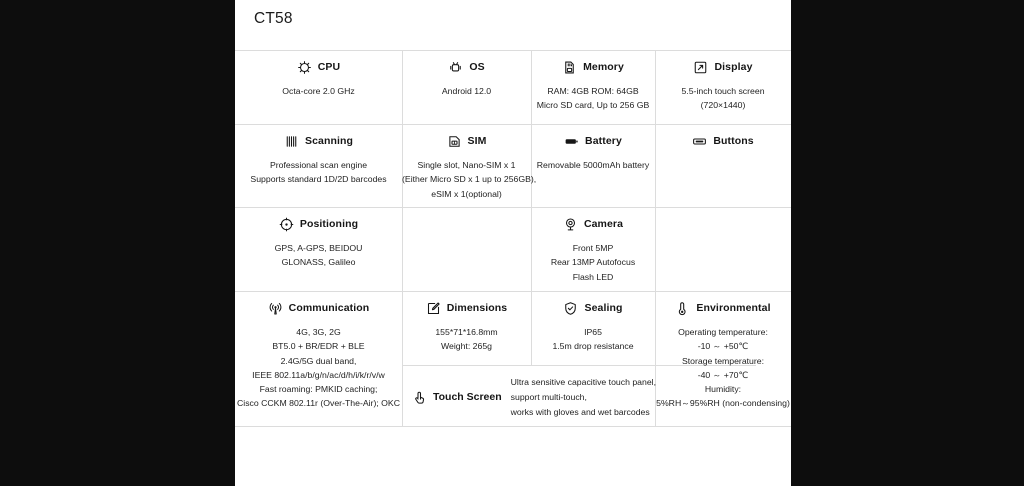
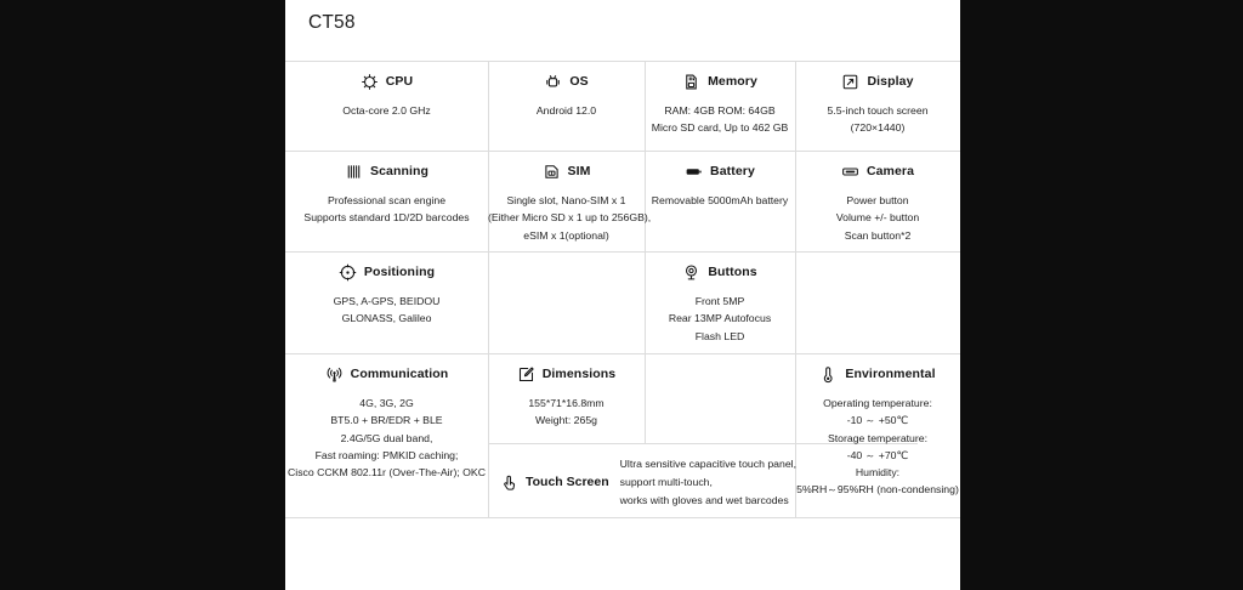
  CT58
  CPU
  Octa-core 2.0 GHz
  OS
  Android 12.0
  Memory
  RAM: 4GB ROM: 64GB
- Micro SD card, Up to 256 GB
+ Micro SD card, Up to 462 GB
  Display
  5.5-inch touch screen
  (720×1440)
  Scanning
  Professional scan engine
  Supports standard 1D/2D barcodes
  SIM
  Single slot, Nano-SIM x 1
  (Either Micro SD x 1 up to 256GB),
  eSIM x 1(optional)
  Battery
  Removable 5000mAh battery
- Buttons
+ Camera
+ Power button
+ Volume +/- button
+ Scan button*2
  Positioning
  GPS, A-GPS, BEIDOU
  GLONASS, Galileo
- Camera
+ Buttons
  Front 5MP
  Rear 13MP Autofocus
  Flash LED
  Communication
  4G, 3G, 2G
  BT5.0 + BR/EDR + BLE
  2.4G/5G dual band,
- IEEE 802.11a/b/g/n/ac/d/h/i/k/r/v/w
  Fast roaming: PMKID caching;
  Cisco CCKM 802.11r (Over-The-Air); OKC
  Dimensions
  155*71*16.8mm
  Weight: 265g
- Sealing
- IP65
- 1.5m drop resistance
  Environmental
  Operating temperature:
  -10 ～ +50℃
  Storage temperature:
  -40 ～ +70℃
  Humidity:
  5%RH～95%RH (non-condensing)
  Touch Screen
  Ultra sensitive capacitive touch panel,
  support multi-touch,
  works with gloves and wet barcodes
